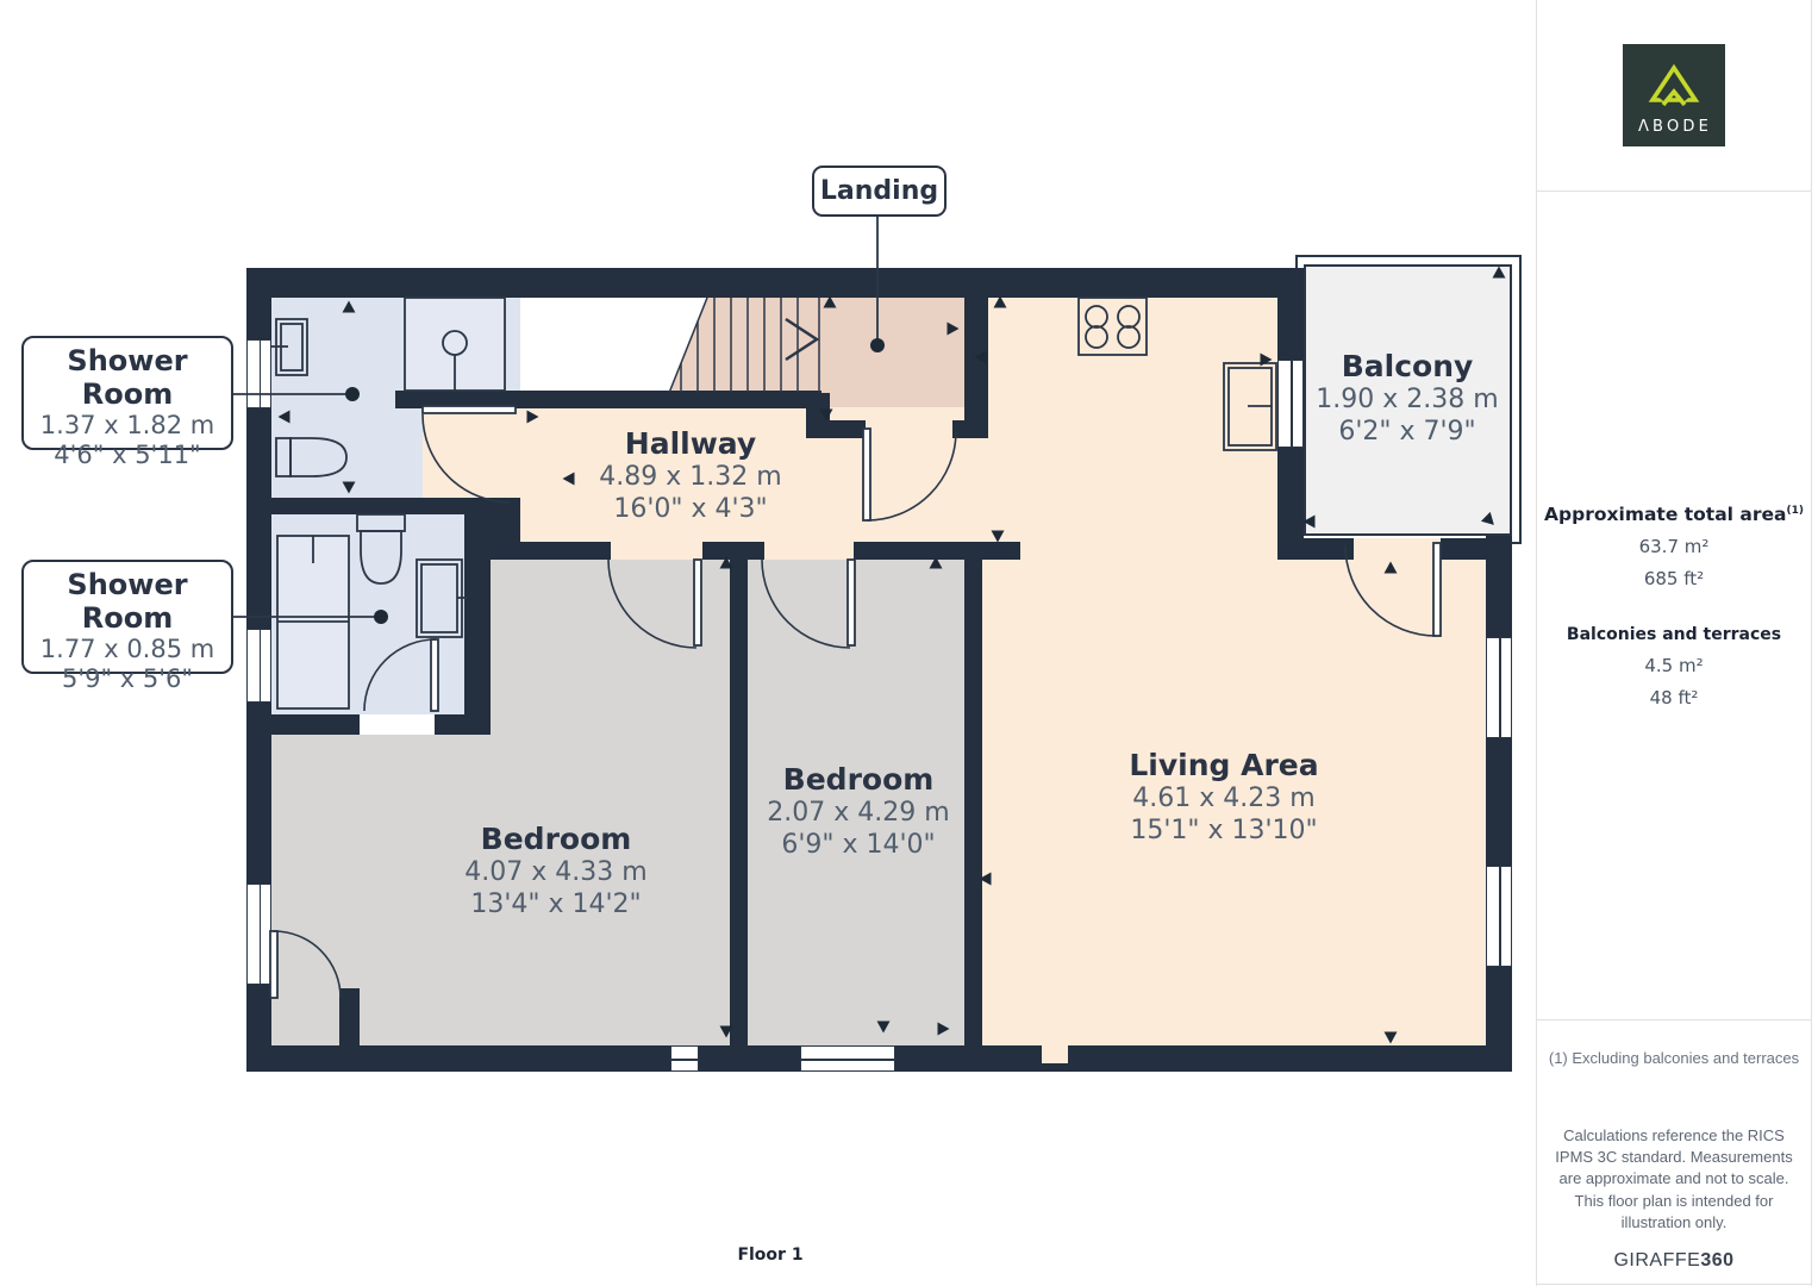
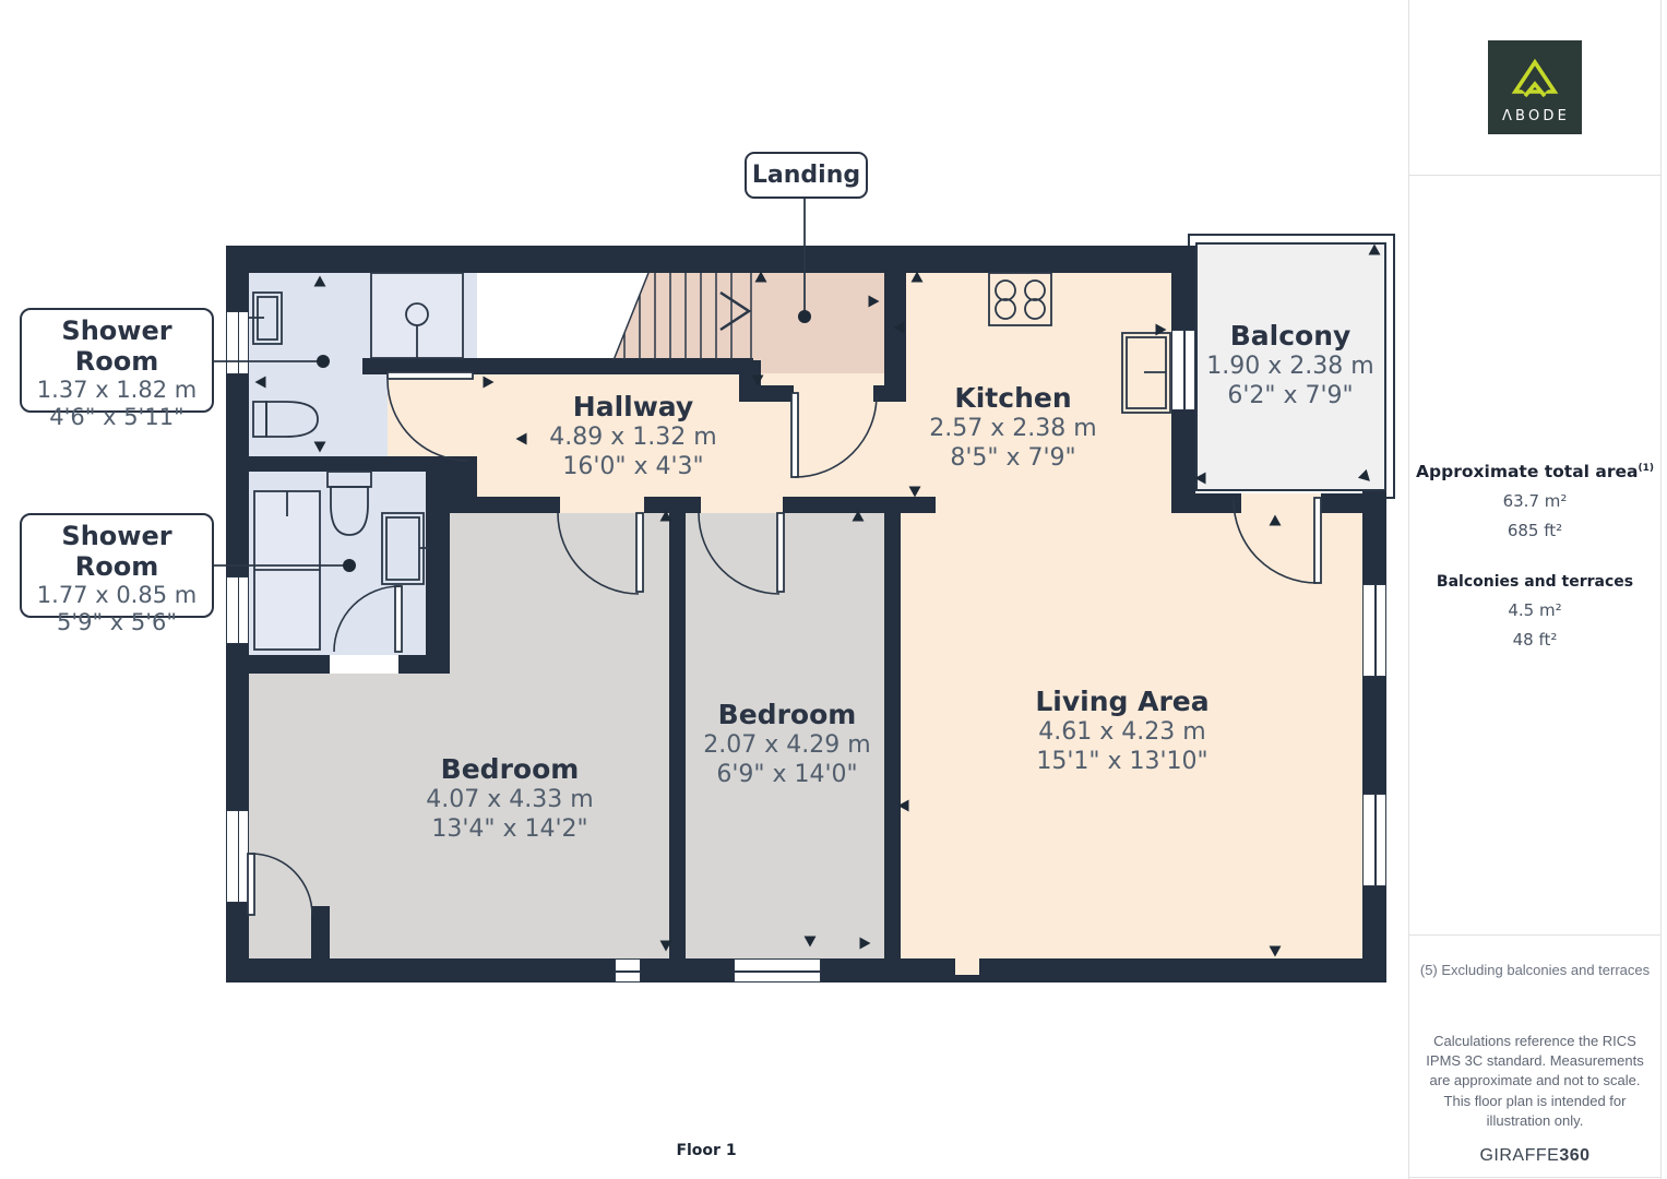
  Landing
  Shower Room
  1.37 x 1.82 m
  4'6" x 5'11"
  Shower Room
  1.77 x 0.85 m
  5'9" x 5'6"
  Hallway
  4.89 x 1.32 m
  16'0" x 4'3"
+ Kitchen
+ 2.57 x 2.38 m
+ 8'5" x 7'9"
  Balcony
  1.90 x 2.38 m
  6'2" x 7'9"
  Bedroom
  4.07 x 4.33 m
  13'4" x 14'2"
  Bedroom
  2.07 x 4.29 m
  6'9" x 14'0"
  Living Area
  4.61 x 4.23 m
  15'1" x 13'10"
  Floor 1
  ΛBODE
  Approximate total area(1)
  63.7 m²
  685 ft²
  Balconies and terraces
  4.5 m²
  48 ft²
- (1) Excluding balconies and terraces
+ (5) Excluding balconies and terraces
  Calculations reference the RICS IPMS 3C standard. Measurements are approximate and not to scale. This floor plan is intended for illustration only.
  GIRAFFE360
